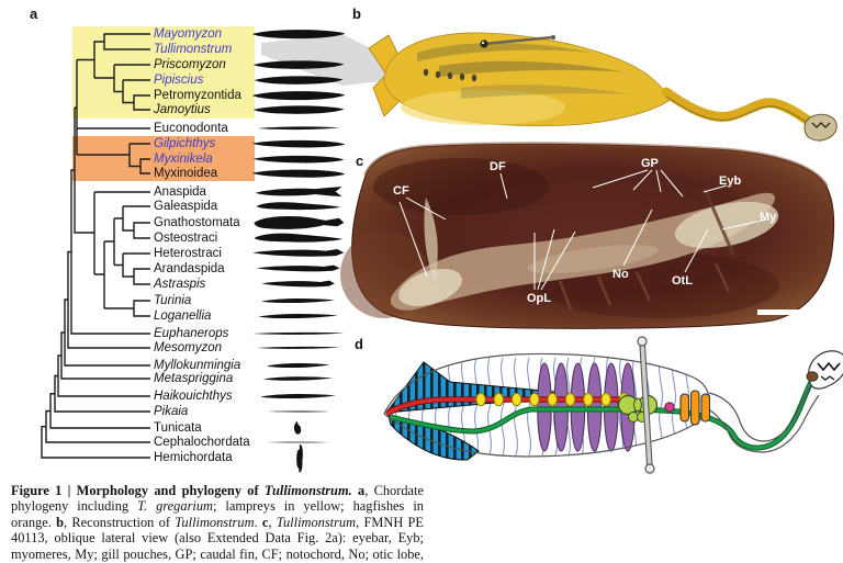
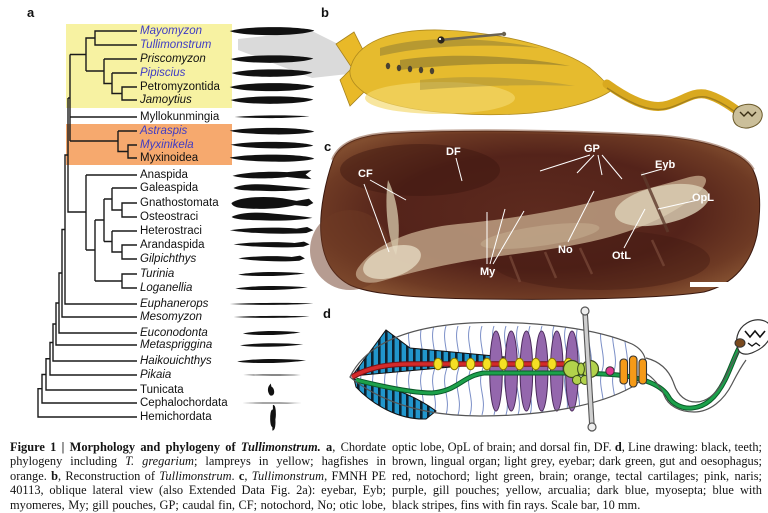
  a
  b
  c
  d
  Mayomyzon
  Tullimonstrum
  Priscomyzon
  Pipiscius
  Petromyzontida
  Jamoytius
- Euconodonta
+ Myllokunmingia
- Gilpichthys
+ Astraspis
  Myxinikela
  Myxinoidea
  Anaspida
  Galeaspida
  Gnathostomata
  Osteostraci
  Heterostraci
  Arandaspida
- Astraspis
+ Gilpichthys
  Turinia
  Loganellia
  Euphanerops
  Mesomyzon
- Myllokunmingia
+ Euconodonta
  Metaspriggina
  Haikouichthys
  Pikaia
  Tunicata
  Cephalochordata
  Hemichordata
  CF
  DF
  GP
  Eyb
- My
+ OpL
  No
  OtL
- OpL
+ My
  Figure 1 | Morphology and phylogeny of Tullimonstrum. a, Chordate phylogeny including T. gregarium; lampreys in yellow; hagfishes in orange. b, Reconstruction of Tullimonstrum. c, Tullimonstrum, FMNH PE 40113, oblique lateral view (also Extended Data Fig. 2a): eyebar, Eyb; myomeres, My; gill pouches, GP; caudal fin, CF; notochord, No; otic lobe,
+ optic lobe, OpL of brain; and dorsal fin, DF. d, Line drawing: black, teeth; brown, lingual organ; light grey, eyebar; dark green, gut and oesophagus; red, notochord; light green, brain; orange, tectal cartilages; pink, naris; purple, gill pouches; yellow, arcualia; dark blue, myosepta; blue with black stripes, fins with fin rays. Scale bar, 10 mm.
